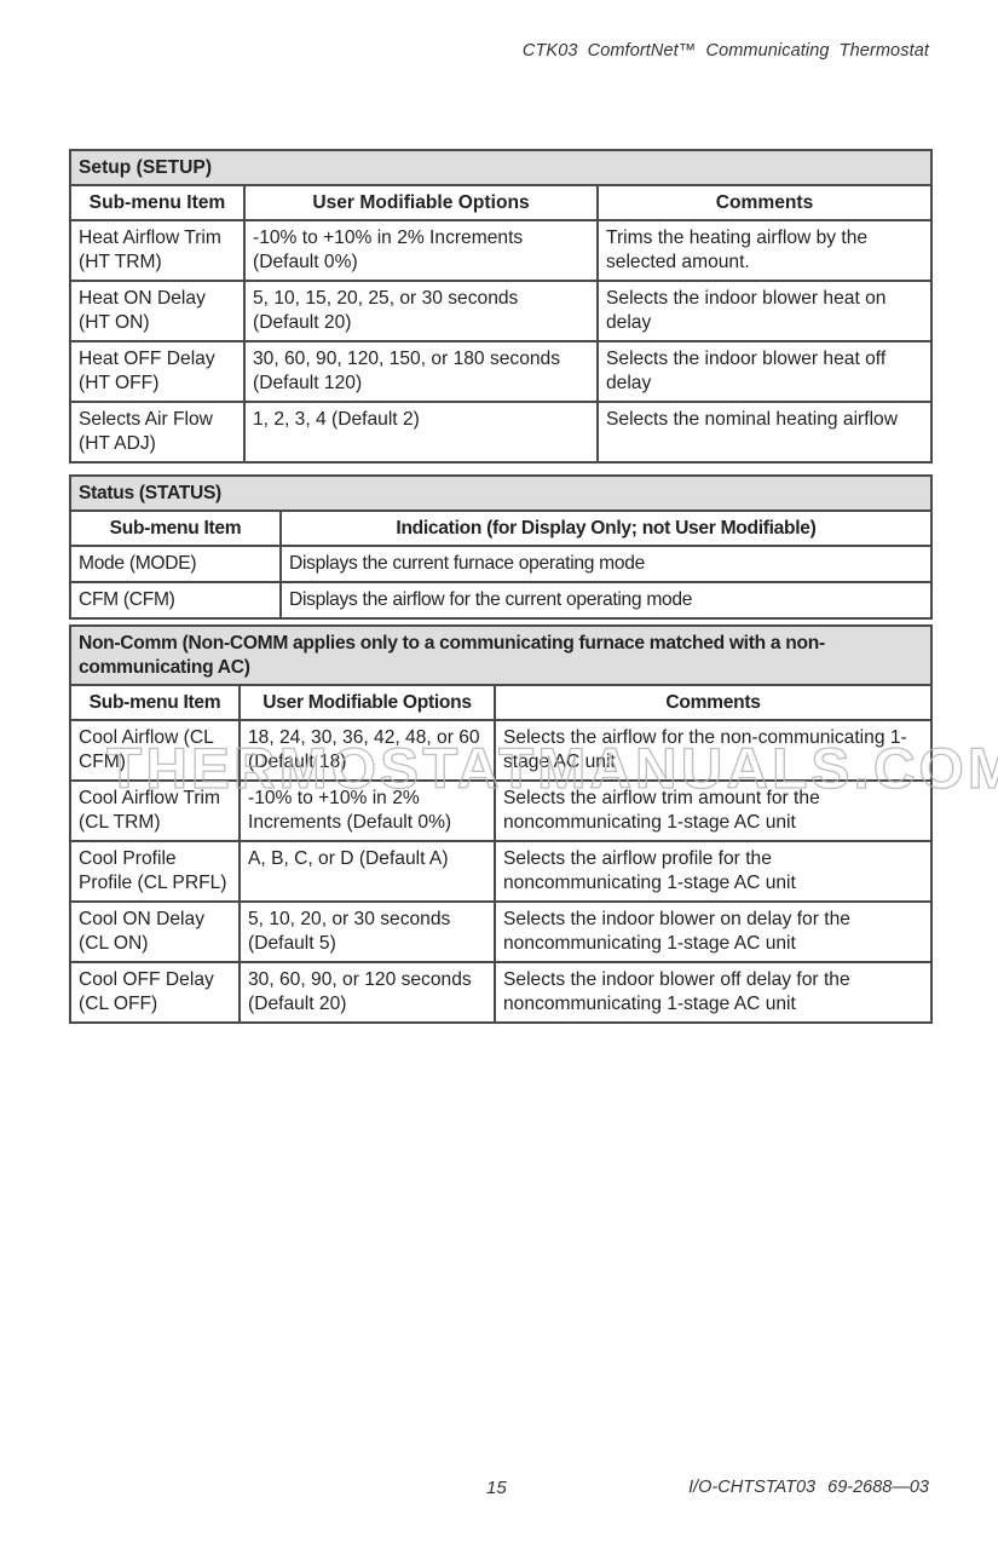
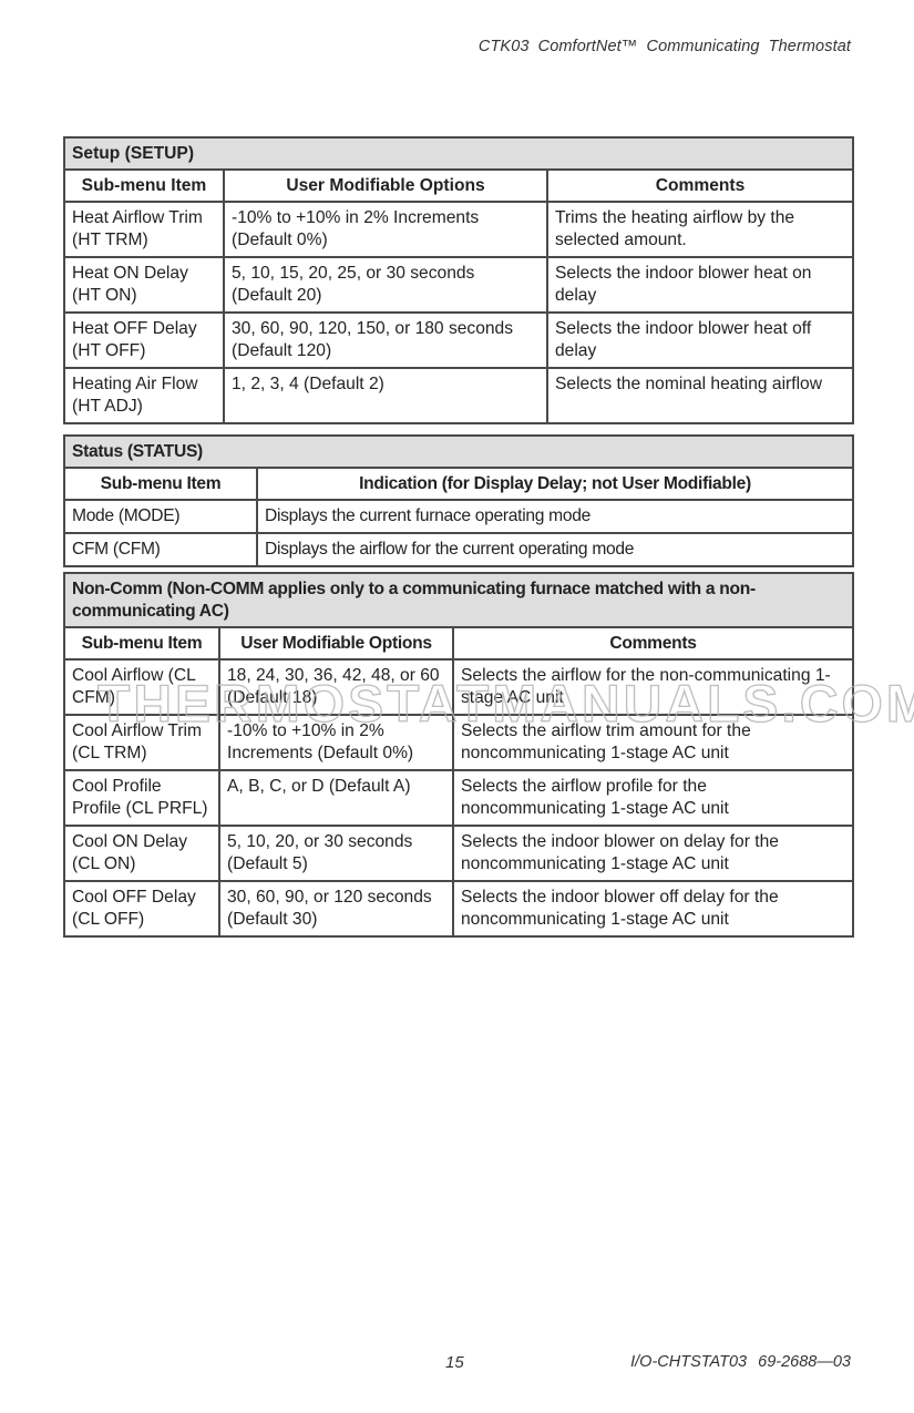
  CTK03 ComfortNet™ Communicating Thermostat
  Setup (SETUP)
  Sub-menu Item	User Modifiable Options	Comments
  Heat Airflow Trim (HT TRM)	-10% to +10% in 2% Increments (Default 0%)	Trims the heating airflow by the selected amount.
  Heat ON Delay (HT ON)	5, 10, 15, 20, 25, or 30 seconds (Default 20)	Selects the indoor blower heat on delay
  Heat OFF Delay (HT OFF)	30, 60, 90, 120, 150, or 180 seconds (Default 120)	Selects the indoor blower heat off delay
- Selects Air Flow (HT ADJ)	1, 2, 3, 4 (Default 2)	Selects the nominal heating airflow
+ Heating Air Flow (HT ADJ)	1, 2, 3, 4 (Default 2)	Selects the nominal heating airflow
  Status (STATUS)
- Sub-menu Item	Indication (for Display Only; not User Modifiable)
+ Sub-menu Item	Indication (for Display Delay; not User Modifiable)
  Mode (MODE)	Displays the current furnace operating mode
  CFM (CFM)	Displays the airflow for the current operating mode
  Non-Comm (Non-COMM applies only to a communicating furnace matched with a non-communicating AC)
  Sub-menu Item	User Modifiable Options	Comments
  Cool Airflow (CL CFM)	18, 24, 30, 36, 42, 48, or 60 (Default 18)	Selects the airflow for the non-communicating 1-stage AC unit
  Cool Airflow Trim (CL TRM)	-10% to +10% in 2% Increments (Default 0%)	Selects the airflow trim amount for the noncommunicating 1-stage AC unit
  Cool Profile Profile (CL PRFL)	A, B, C, or D (Default A)	Selects the airflow profile for the noncommunicating 1-stage AC unit
  Cool ON Delay (CL ON)	5, 10, 20, or 30 seconds (Default 5)	Selects the indoor blower on delay for the noncommunicating 1-stage AC unit
- Cool OFF Delay (CL OFF)	30, 60, 90, or 120 seconds (Default 20)	Selects the indoor blower off delay for the noncommunicating 1-stage AC unit
+ Cool OFF Delay (CL OFF)	30, 60, 90, or 120 seconds (Default 30)	Selects the indoor blower off delay for the noncommunicating 1-stage AC unit
  THERMOSTATMANUALS.COM
  15
  I/O-CHTSTAT03 69-2688—03
